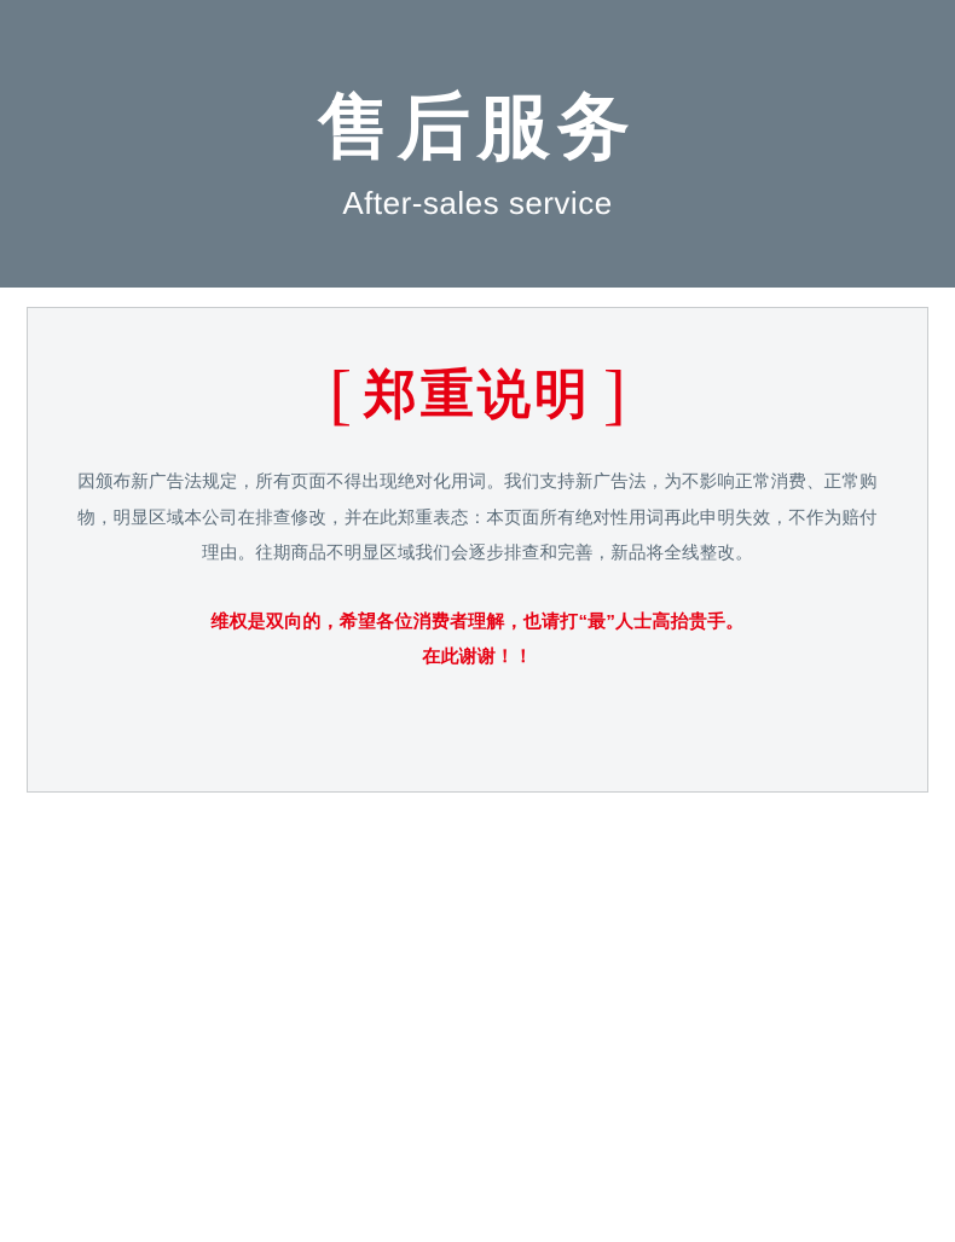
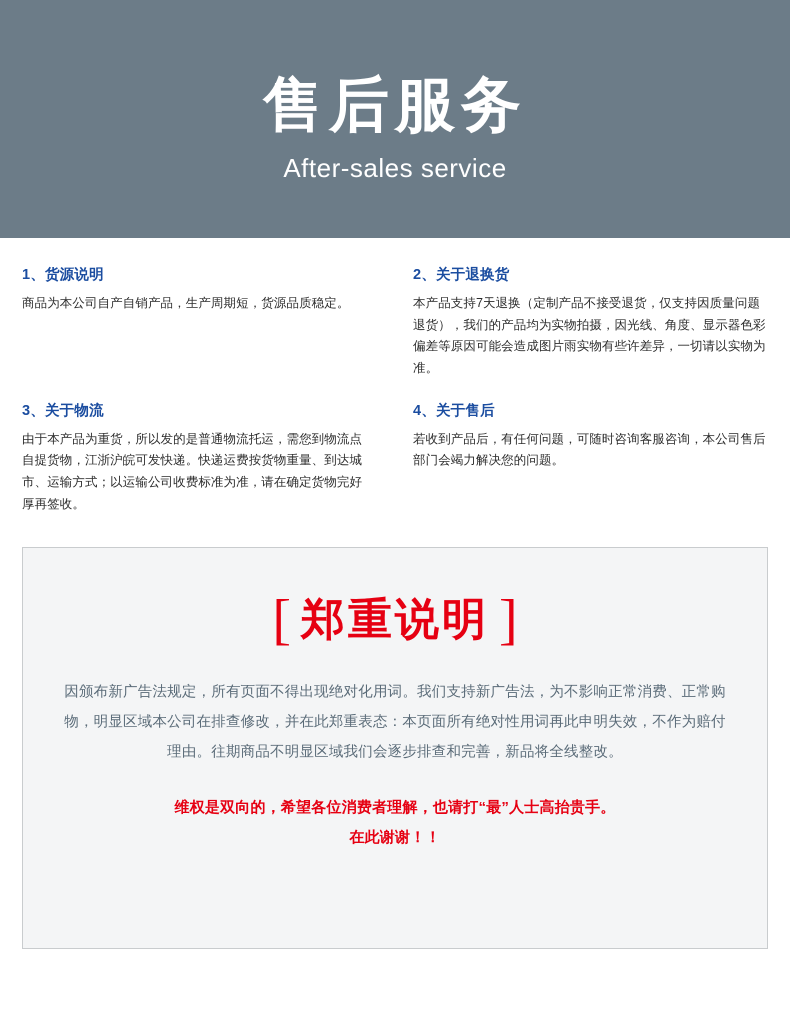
  售后服务
  After-sales service
+ 1、货源说明
+ 商品为本公司自产自销产品，生产周期短，货源品质稳定。
+ 2、关于退换货
+ 本产品支持7天退换（定制产品不接受退货，仅支持因质量问题退货），我们的产品均为实物拍摄，因光线、角度、显示器色彩偏差等原因可能会造成图片雨实物有些许差异，一切请以实物为准。
+ 3、关于物流
+ 由于本产品为重货，所以发的是普通物流托运，需您到物流点自提货物，江浙沪皖可发快递。快递运费按货物重量、到达城市、运输方式；以运输公司收费标准为准，请在确定货物完好厚再签收。
+ 4、关于售后
+ 若收到产品后，有任何问题，可随时咨询客服咨询，本公司售后部门会竭力解决您的问题。
  [
  郑重说明
  ]
  因颁布新广告法规定，所有页面不得出现绝对化用词。我们支持新广告法，为不影响正常消费、正常购物，明显区域本公司在排查修改，并在此郑重表态：本页面所有绝对性用词再此申明失效，不作为赔付理由。往期商品不明显区域我们会逐步排查和完善，新品将全线整改。
  维权是双向的，希望各位消费者理解，也请打“最”人士高抬贵手。
  在此谢谢！！
